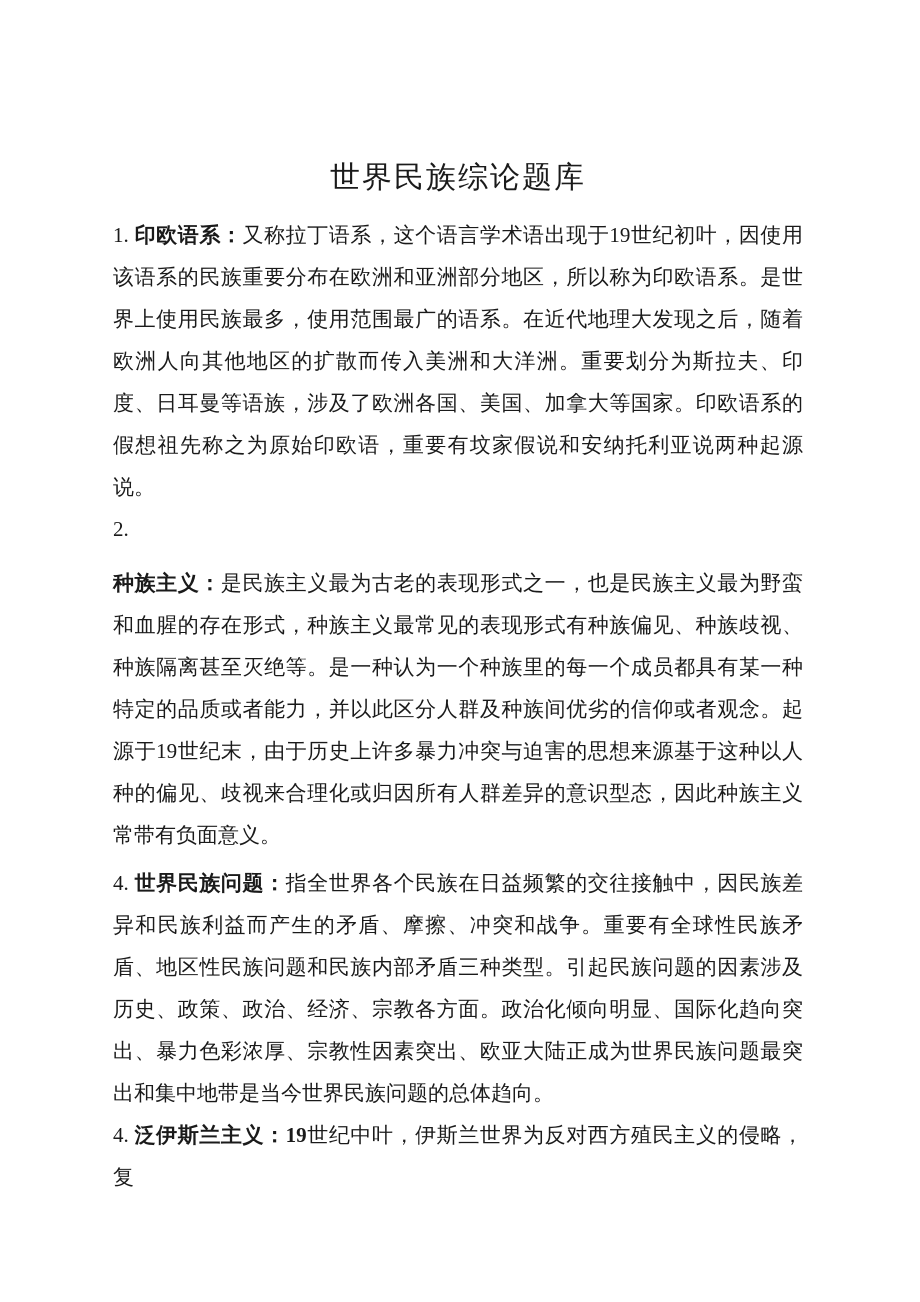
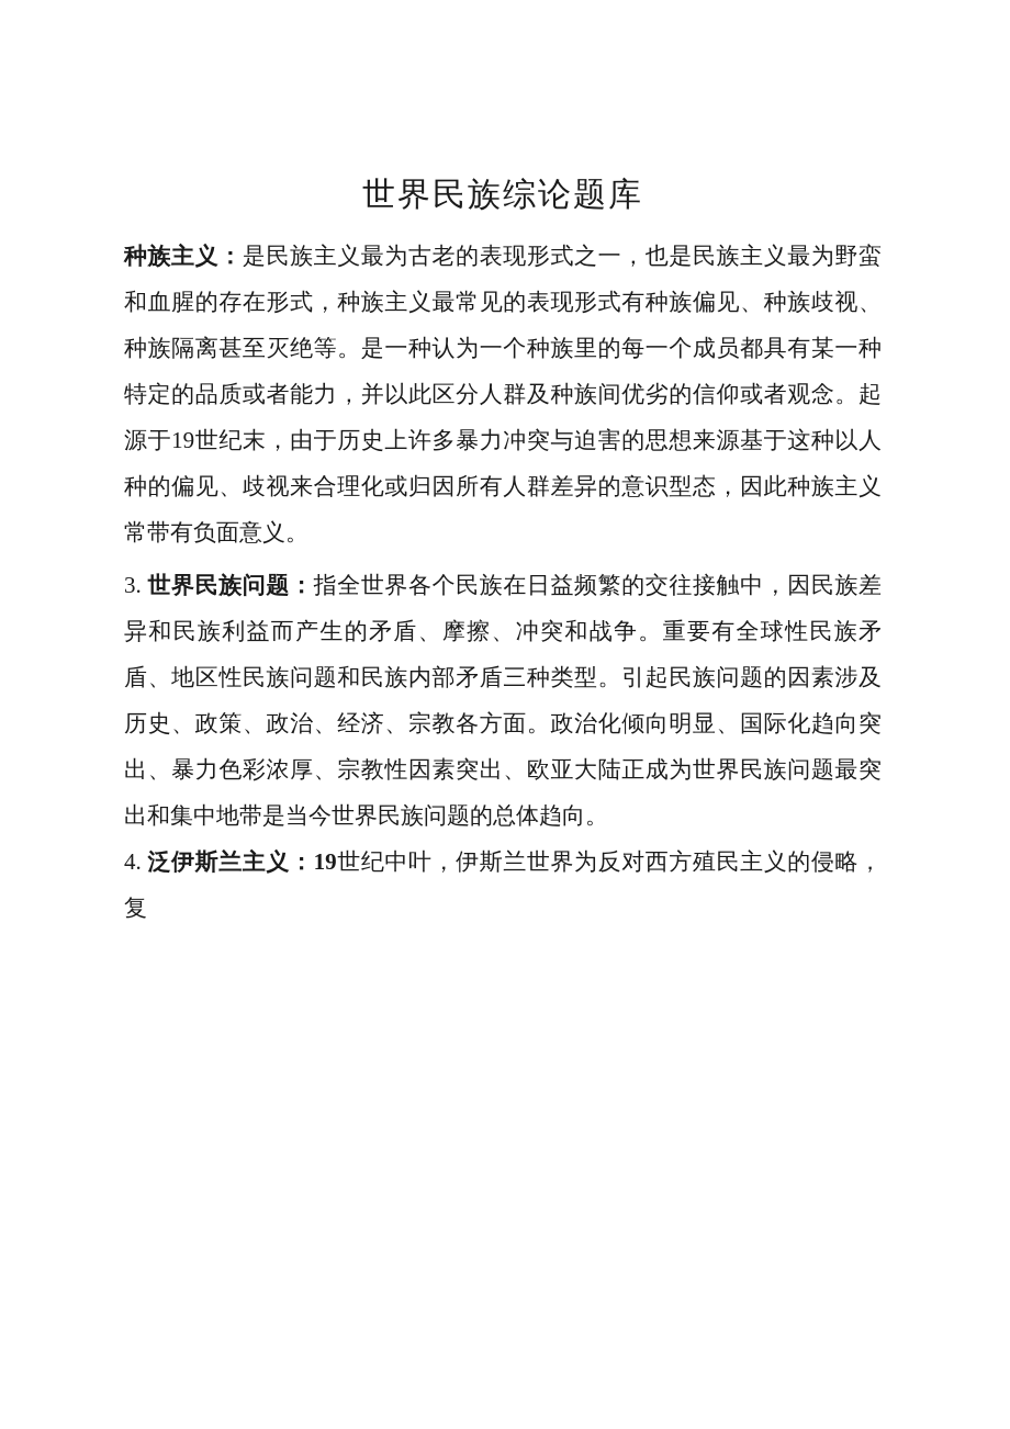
  世界民族综论题库
- 1. 印欧语系：又称拉丁语系，这个语言学术语出现于19世纪初叶，因使用该语系的民族重要分布在欧洲和亚洲部分地区，所以称为印欧语系。是世界上使用民族最多，使用范围最广的语系。在近代地理大发现之后，随着欧洲人向其他地区的扩散而传入美洲和大洋洲。重要划分为斯拉夫、印度、日耳曼等语族，涉及了欧洲各国、美国、加拿大等国家。印欧语系的假想祖先称之为原始印欧语，重要有坟家假说和安纳托利亚说两种起源说。
- 2.
  种族主义：是民族主义最为古老的表现形式之一，也是民族主义最为野蛮和血腥的存在形式，种族主义最常见的表现形式有种族偏见、种族歧视、种族隔离甚至灭绝等。是一种认为一个种族里的每一个成员都具有某一种特定的品质或者能力，并以此区分人群及种族间优劣的信仰或者观念。起源于19世纪末，由于历史上许多暴力冲突与迫害的思想来源基于这种以人种的偏见、歧视来合理化或归因所有人群差异的意识型态，因此种族主义常带有负面意义。
- 4. 世界民族问题：指全世界各个民族在日益频繁的交往接触中，因民族差异和民族利益而产生的矛盾、摩擦、冲突和战争。重要有全球性民族矛盾、地区性民族问题和民族内部矛盾三种类型。引起民族问题的因素涉及历史、政策、政治、经济、宗教各方面。政治化倾向明显、国际化趋向突出、暴力色彩浓厚、宗教性因素突出、欧亚大陆正成为世界民族问题最突出和集中地带是当今世界民族问题的总体趋向。
+ 3. 世界民族问题：指全世界各个民族在日益频繁的交往接触中，因民族差异和民族利益而产生的矛盾、摩擦、冲突和战争。重要有全球性民族矛盾、地区性民族问题和民族内部矛盾三种类型。引起民族问题的因素涉及历史、政策、政治、经济、宗教各方面。政治化倾向明显、国际化趋向突出、暴力色彩浓厚、宗教性因素突出、欧亚大陆正成为世界民族问题最突出和集中地带是当今世界民族问题的总体趋向。
  4. 泛伊斯兰主义：19世纪中叶，伊斯兰世界为反对西方殖民主义的侵略，复
